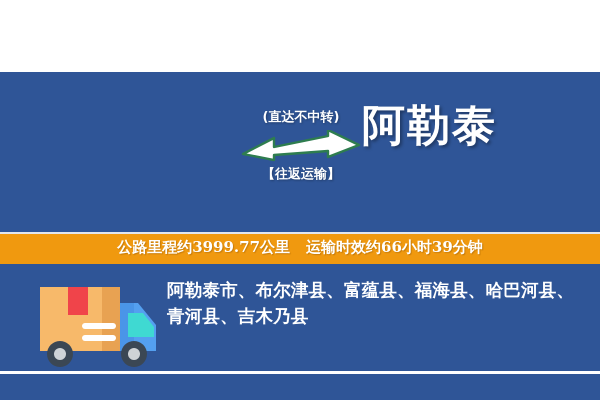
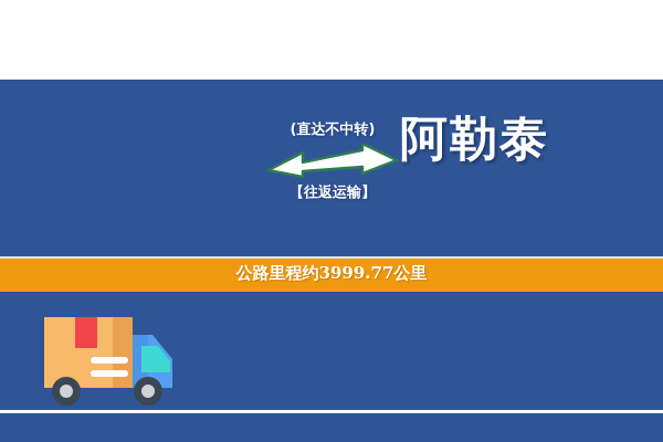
  阿勒泰
  (直达不中转)
  【往返运输】
  公路里程约3999.77公里
- 运输时效约66小时39分钟
- 阿勒泰市、布尔津县、富蕴县、福海县、哈巴河县、青河县、吉木乃县
